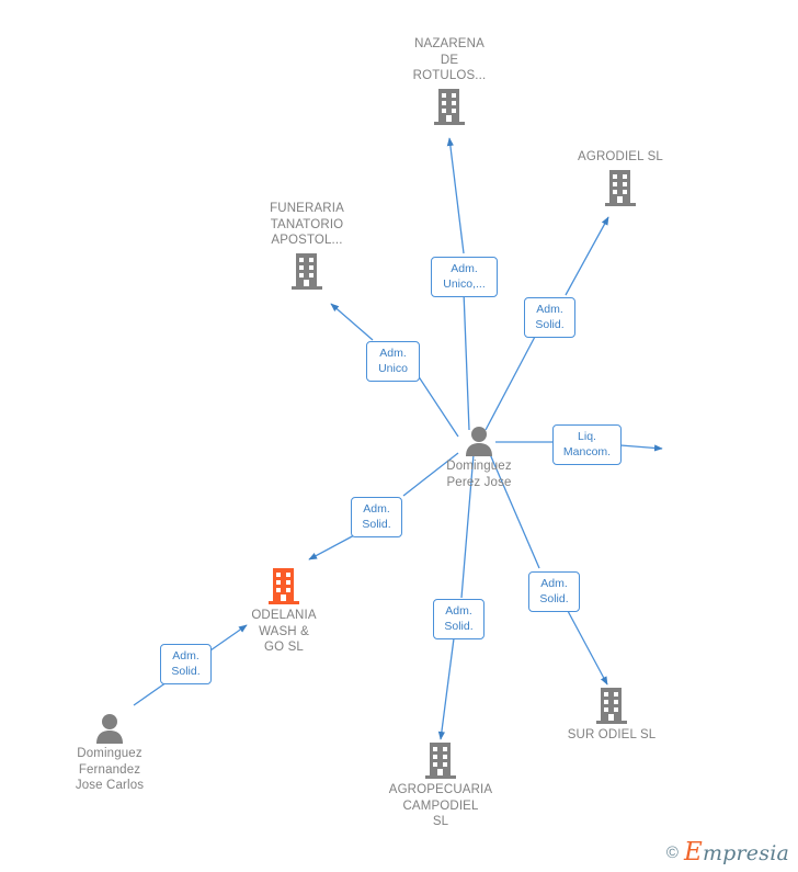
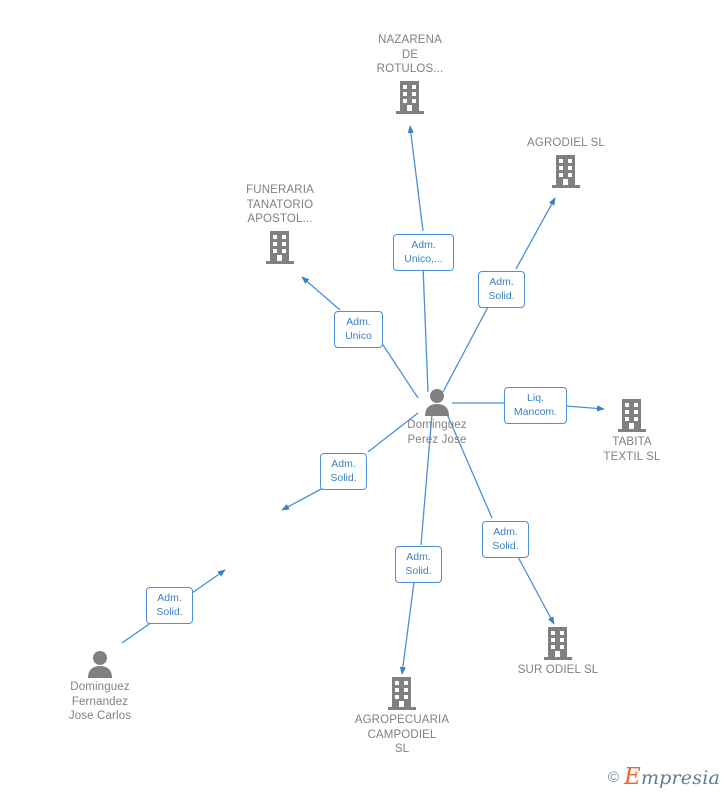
  NAZARENA
  DE
  ROTULOS...
  FUNERARIA
  TANATORIO
  APOSTOL...
  AGRODIEL SL
+ TABITA
+ TEXTIL SL
  SUR ODIEL SL
  AGROPECUARIA
  CAMPODIEL
  SL
- ODELANIA
- WASH &
- GO SL
  Dominguez
  Perez Jose
  Dominguez
  Fernandez
  Jose Carlos
  Adm.
  Unico,...
  Adm.
  Unico
  Adm.
  Solid.
  Liq.
  Mancom.
  Adm.
  Solid.
  Adm.
  Solid.
  Adm.
  Solid.
  Adm.
  Solid.
  ©
  Empresia
